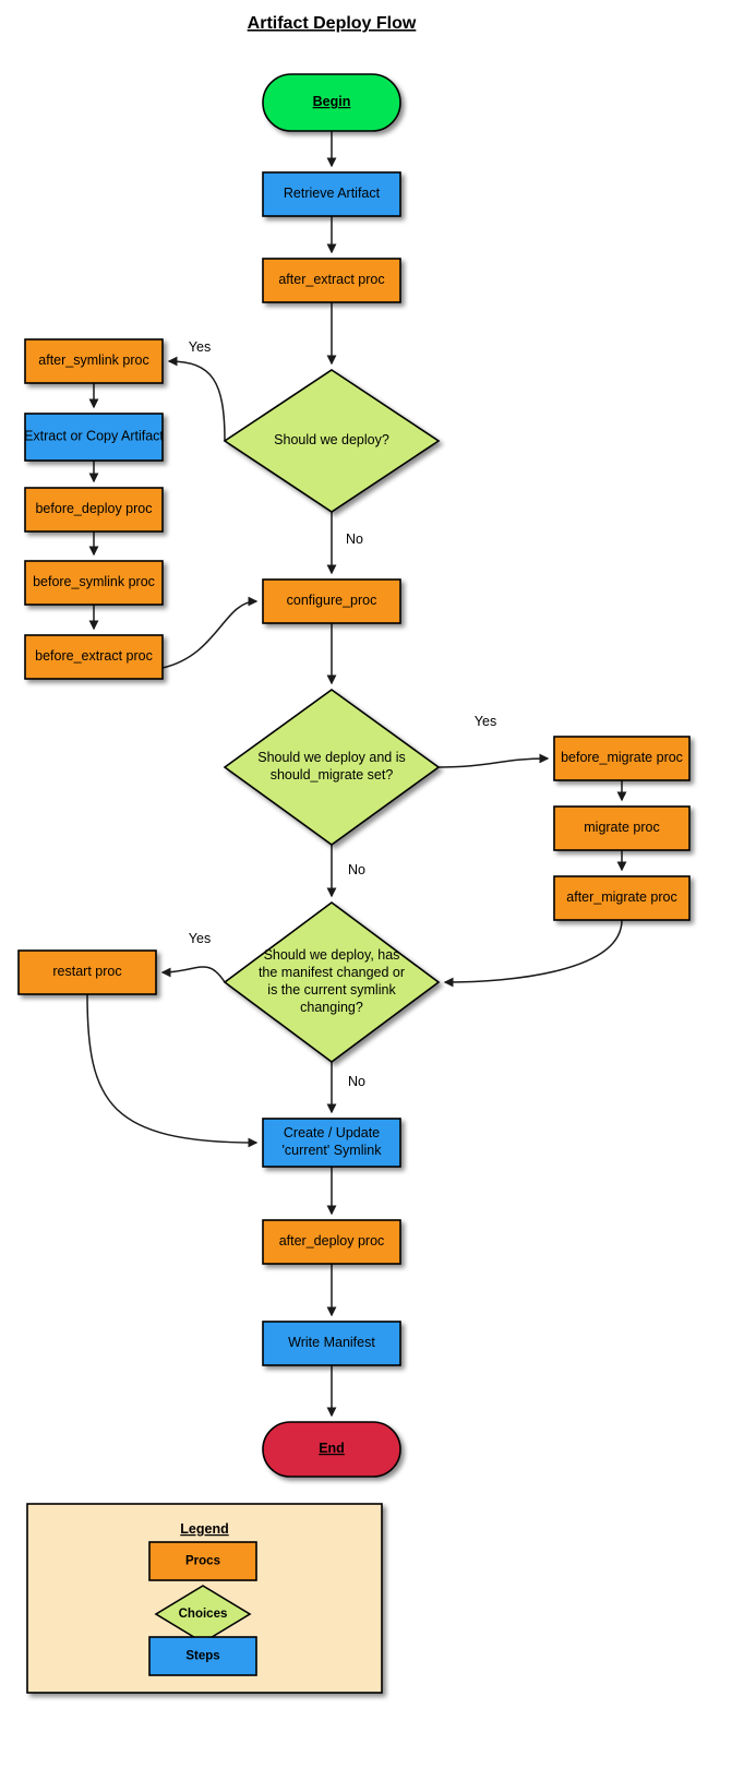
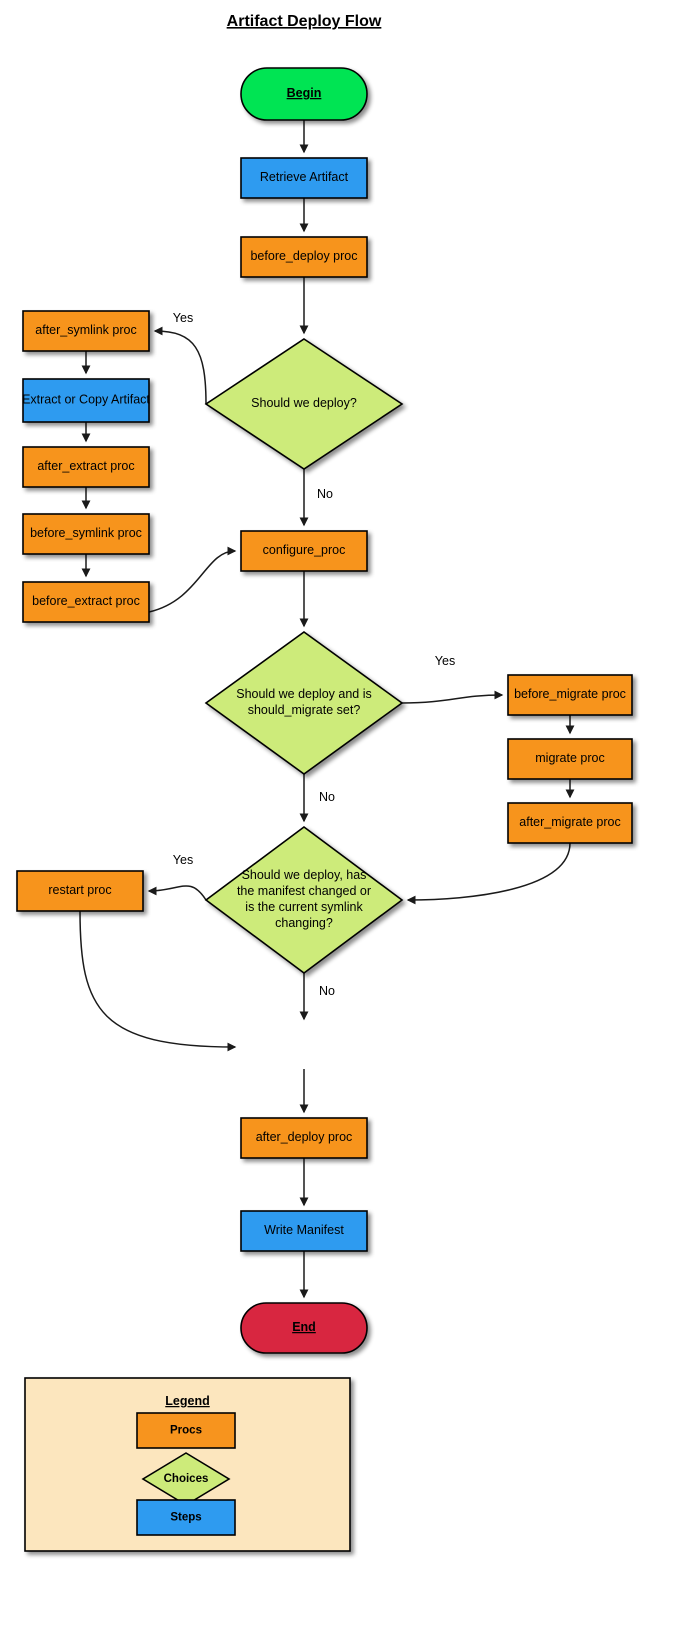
  Artifact Deploy Flow
  Begin
  Retrieve Artifact
- after_extract proc
+ before_deploy proc
  Should we deploy?
  after_symlink proc
  Extract or Copy Artifact
- before_deploy proc
+ after_extract proc
  before_symlink proc
  before_extract proc
  configure_proc
  Should we deploy and is should_migrate set?
  before_migrate proc
  migrate proc
  after_migrate proc
  Should we deploy, has the manifest changed or is the current symlink changing?
  restart proc
- Create / Update 'current' Symlink
  after_deploy proc
  Write Manifest
  End
  Yes
  No
  Yes
  No
  Yes
  No
  Legend
  Procs
  Choices
  Steps
